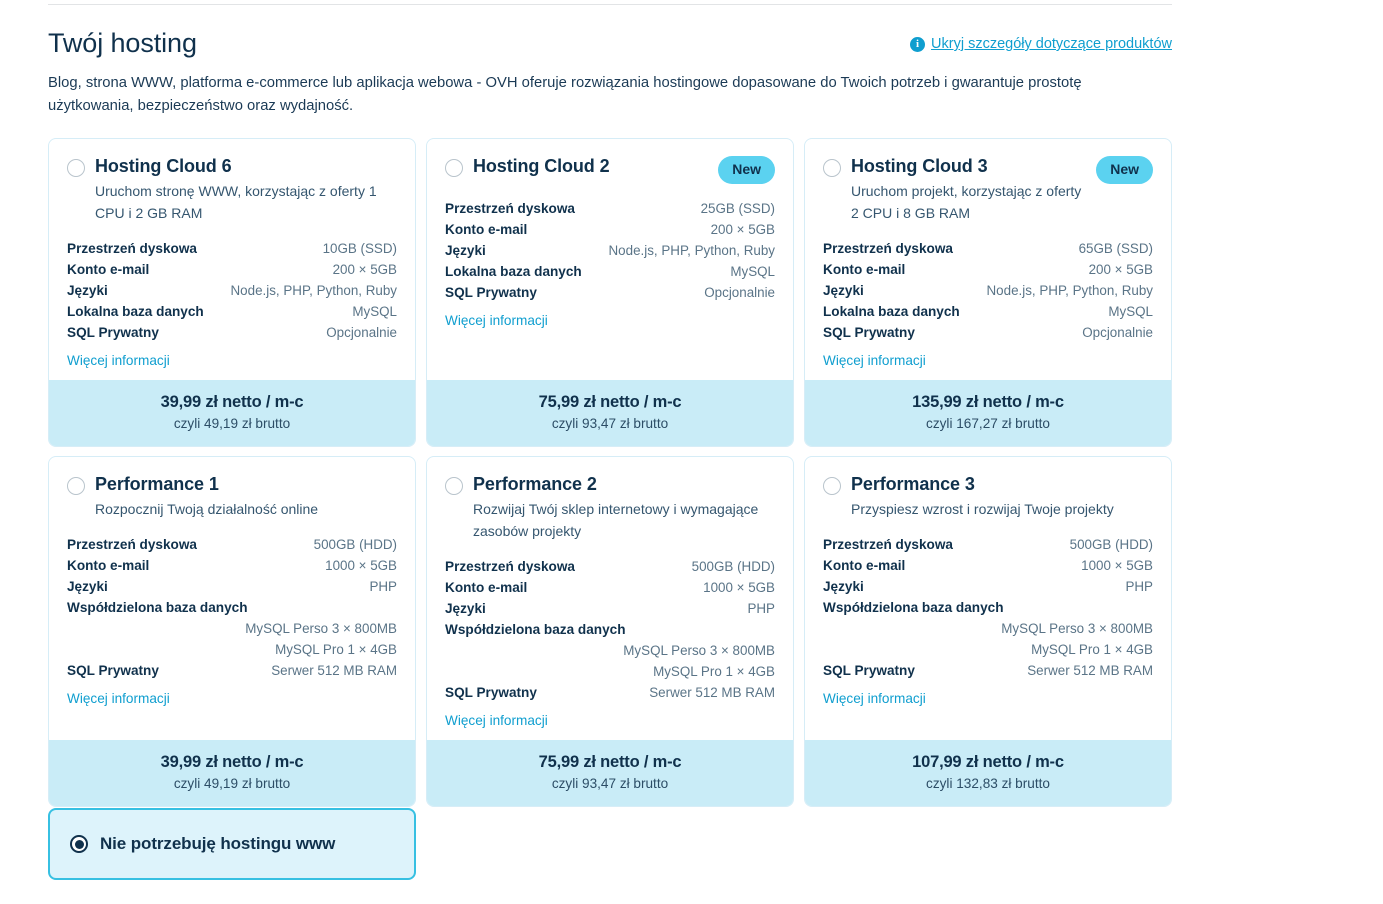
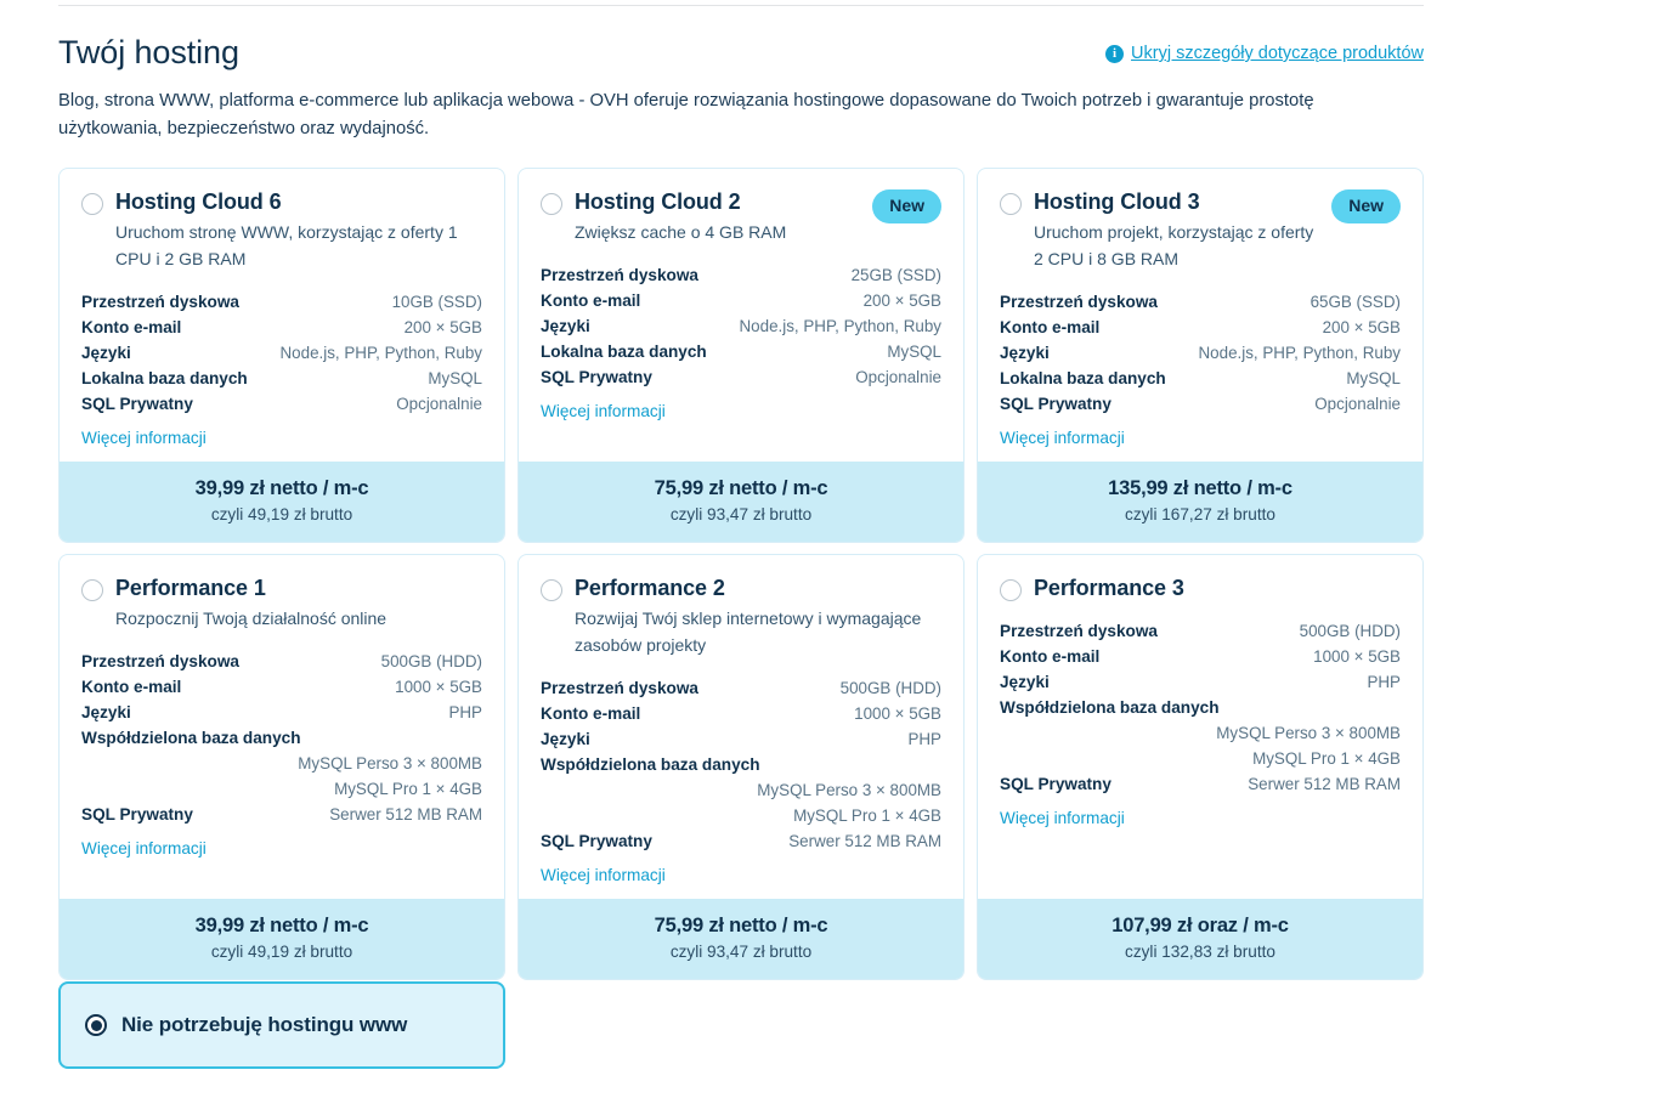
  Twój hosting
  i
  Ukryj szczegóły dotyczące produktów
  Blog, strona WWW, platforma e-commerce lub aplikacja webowa - OVH oferuje rozwiązania hostingowe dopasowane do Twoich potrzeb i gwarantuje prostotę użytkowania, bezpieczeństwo oraz wydajność.
  Hosting Cloud 6
  Uruchom stronę WWW, korzystając z oferty 1 CPU i 2 GB RAM
  Przestrzeń dyskowa
  10GB (SSD)
  Konto e-mail
  200 × 5GB
  Języki
  Node.js, PHP, Python, Ruby
  Lokalna baza danych
  MySQL
  SQL Prywatny
  Opcjonalnie
  Więcej informacji
  39,99 zł netto / m-c
  czyli 49,19 zł brutto
  Hosting Cloud 2
+ Zwiększ cache o 4 GB RAM
  New
  Przestrzeń dyskowa
  25GB (SSD)
  Konto e-mail
  200 × 5GB
  Języki
  Node.js, PHP, Python, Ruby
  Lokalna baza danych
  MySQL
  SQL Prywatny
  Opcjonalnie
  Więcej informacji
  75,99 zł netto / m-c
  czyli 93,47 zł brutto
  Hosting Cloud 3
  Uruchom projekt, korzystając z oferty 2 CPU i 8 GB RAM
  New
  Przestrzeń dyskowa
  65GB (SSD)
  Konto e-mail
  200 × 5GB
  Języki
  Node.js, PHP, Python, Ruby
  Lokalna baza danych
  MySQL
  SQL Prywatny
  Opcjonalnie
  Więcej informacji
  135,99 zł netto / m-c
  czyli 167,27 zł brutto
  Performance 1
  Rozpocznij Twoją działalność online
  Przestrzeń dyskowa
  500GB (HDD)
  Konto e-mail
  1000 × 5GB
  Języki
  PHP
  Współdzielona baza danych
  MySQL Perso 3 × 800MB
  MySQL Pro 1 × 4GB
  SQL Prywatny
  Serwer 512 MB RAM
  Więcej informacji
  39,99 zł netto / m-c
  czyli 49,19 zł brutto
  Performance 2
  Rozwijaj Twój sklep internetowy i wymagające zasobów projekty
  Przestrzeń dyskowa
  500GB (HDD)
  Konto e-mail
  1000 × 5GB
  Języki
  PHP
  Współdzielona baza danych
  MySQL Perso 3 × 800MB
  MySQL Pro 1 × 4GB
  SQL Prywatny
  Serwer 512 MB RAM
  Więcej informacji
  75,99 zł netto / m-c
  czyli 93,47 zł brutto
  Performance 3
- Przyspiesz wzrost i rozwijaj Twoje projekty
  Przestrzeń dyskowa
  500GB (HDD)
  Konto e-mail
  1000 × 5GB
  Języki
  PHP
  Współdzielona baza danych
  MySQL Perso 3 × 800MB
  MySQL Pro 1 × 4GB
  SQL Prywatny
  Serwer 512 MB RAM
  Więcej informacji
- 107,99 zł netto / m-c
+ 107,99 zł oraz / m-c
  czyli 132,83 zł brutto
  Nie potrzebuję hostingu www
